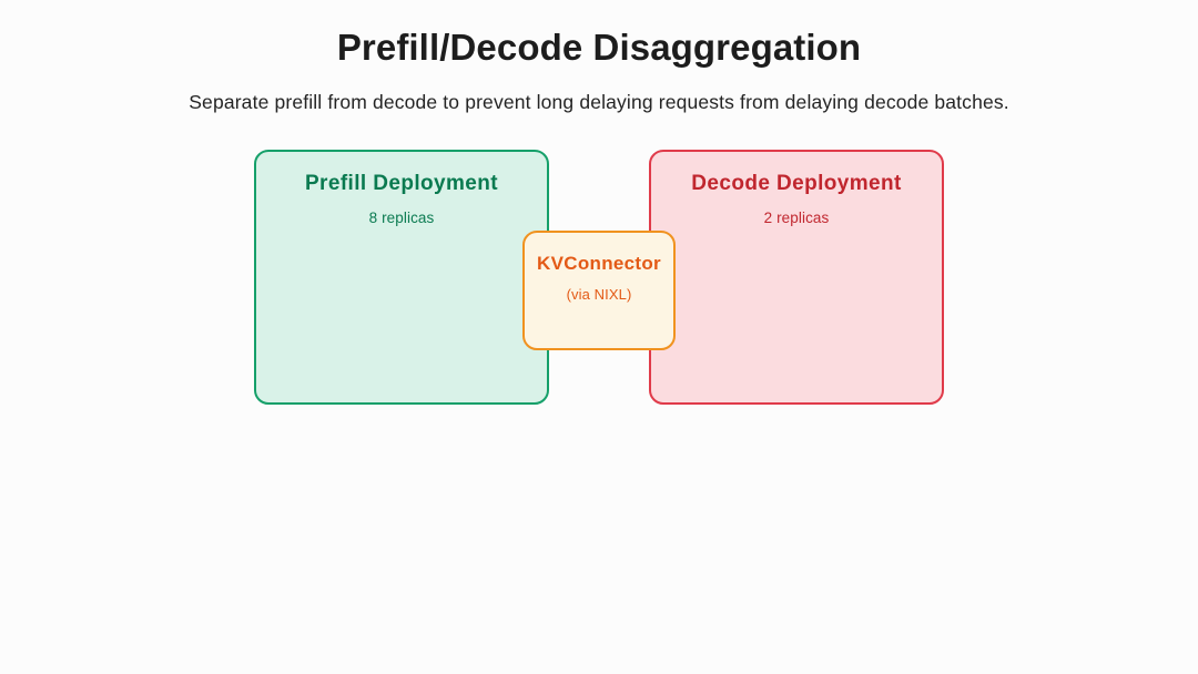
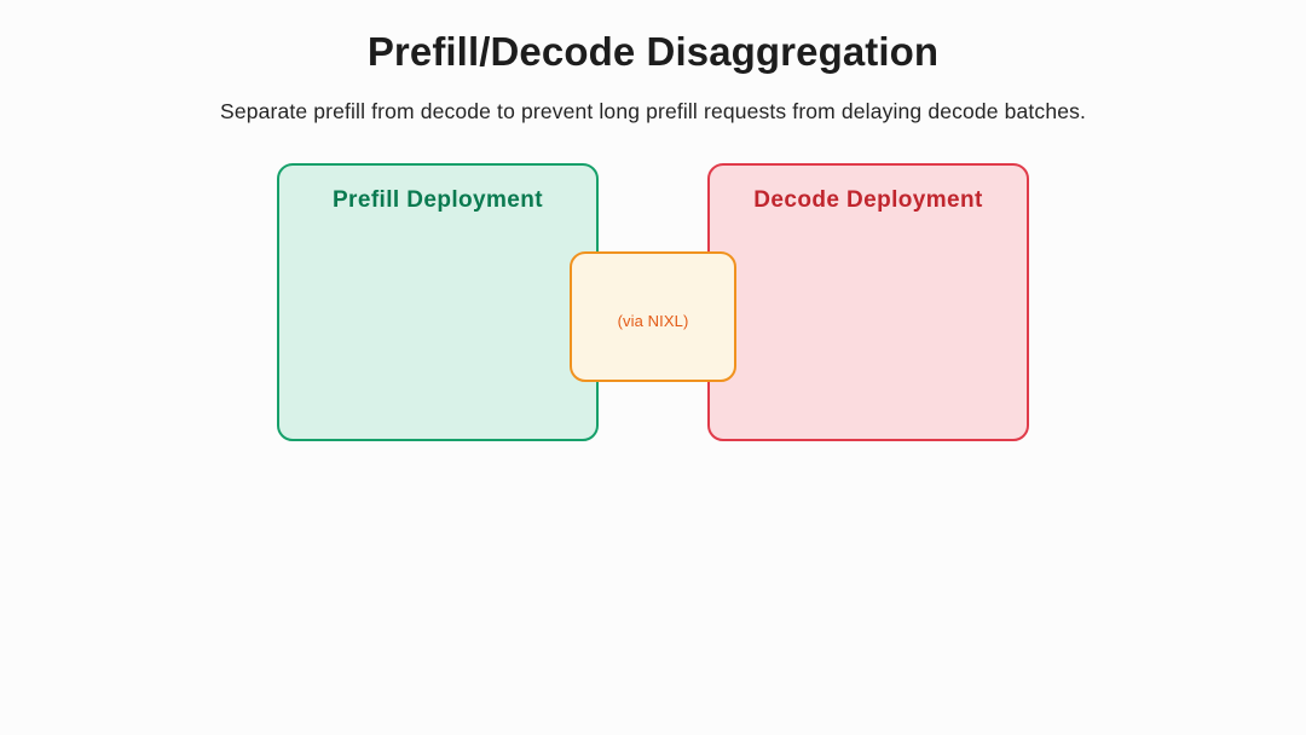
  Prefill/Decode Disaggregation
- Separate prefill from decode to prevent long delaying requests from delaying decode batches.
+ Separate prefill from decode to prevent long prefill requests from delaying decode batches.
  Prefill Deployment
- 8 replicas
  Decode Deployment
- 2 replicas
- KVConnector
  (via NIXL)
